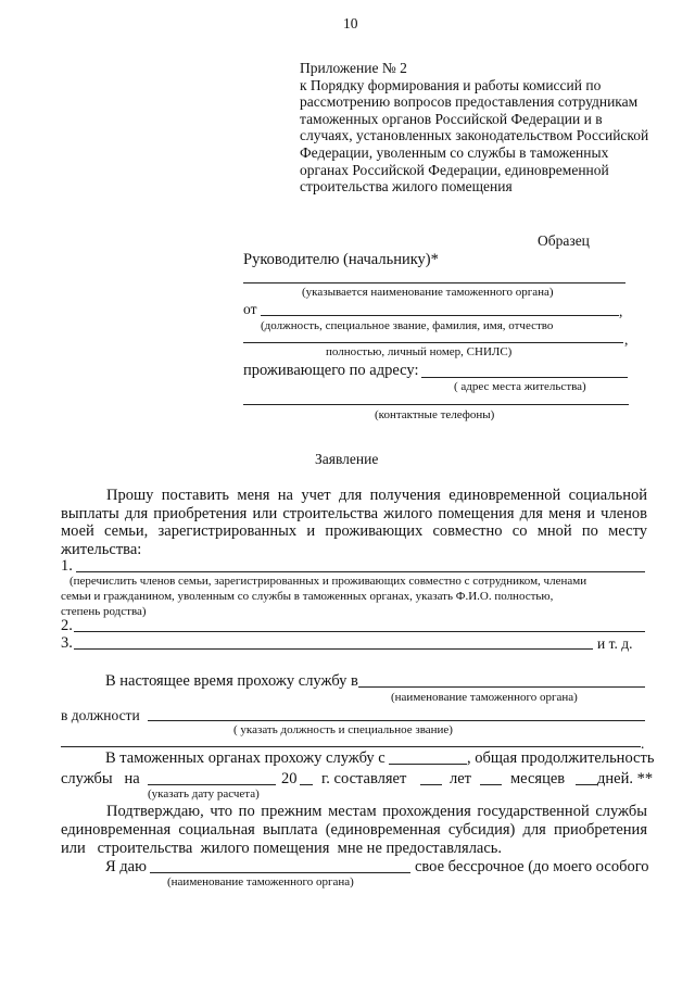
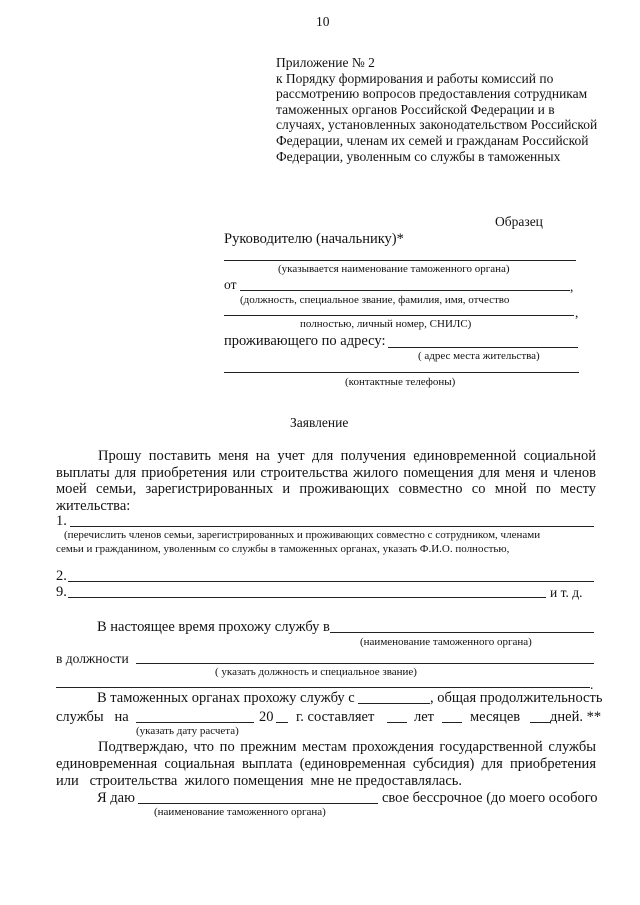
  10
  Приложение № 2
  к Порядку формирования и работы комиссий по
  рассмотрению вопросов предоставления сотрудникам
  таможенных органов Российской Федерации и в
  случаях, установленных законодательством Российской
+ Федерации, членам их семей и гражданам Российской
  Федерации, уволенным со службы в таможенных
- органах Российской Федерации, единовременной
- строительства жилого помещения
  Образец
  Руководителю (начальнику)*
  (указывается наименование таможенного органа)
  от
  ,
  (должность, специальное звание, фамилия, имя, отчество
  ,
  полностью, личный номер, СНИЛС)
  проживающего по адресу:
  ( адрес места жительства)
  (контактные телефоны)
  Заявление
  Прошу поставить меня на учет для получения единовременной социальной
  выплаты для приобретения или строительства жилого помещения для меня и членов
  моей семьи, зарегистрированных и проживающих совместно со мной по месту
  жительства:
  1.
  (перечислить членов семьи, зарегистрированных и проживающих совместно с сотрудником, членами
  семьи и гражданином, уволенным со службы в таможенных органах, указать Ф.И.О. полностью,
- степень родства)
  2.
- 3.
+ 9.
  и т. д.
  В настоящее время прохожу службу в
  (наименование таможенного органа)
  в должности
  ( указать должность и специальное звание)
  .
  В таможенных органах прохожу службу с
  , общая продолжительность
  службы на
  20
  г. составляет
  лет
  месяцев
  дней. **
  (указать дату расчета)
  Подтверждаю, что по прежним местам прохождения государственной службы
  единовременная социальная выплата (единовременная субсидия) для приобретения
  или строительства жилого помещения мне не предоставлялась.
  Я даю
  свое бессрочное (до моего особого
  (наименование таможенного органа)
